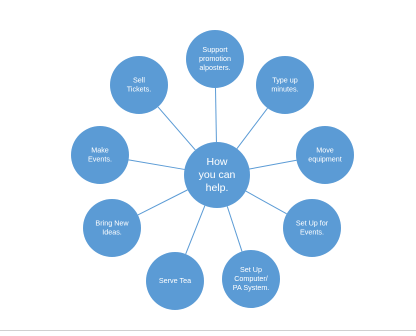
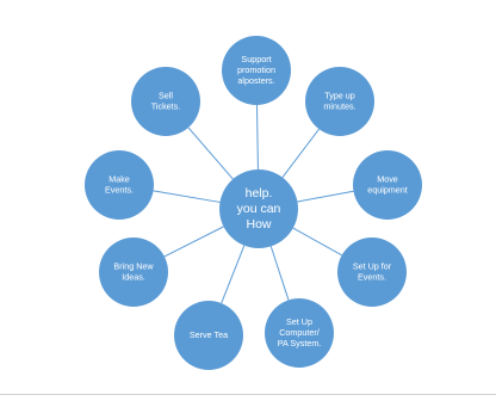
  Support
  promotion
  alposters.
  Type up
  minutes.
  Move
  equipment
  Set Up for
  Events.
  Set Up
  Computer/
  PA System.
  Serve Tea
  Bring New
  Ideas.
  Make
  Events.
  Sell
  Tickets.
- How
+ help.
  you can
- help.
+ How
